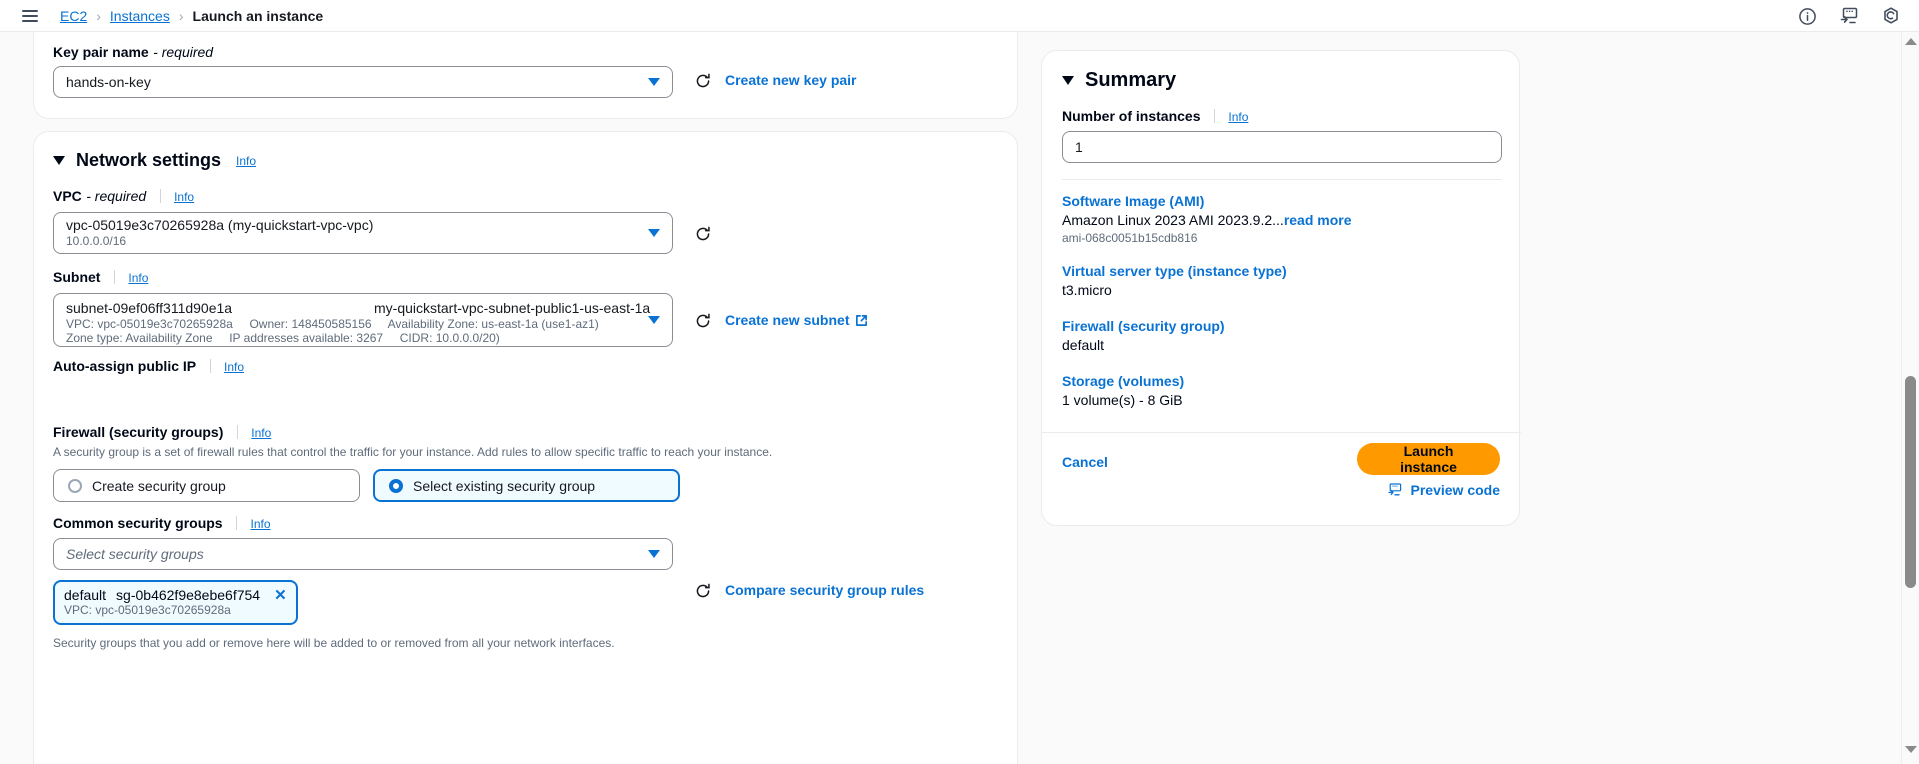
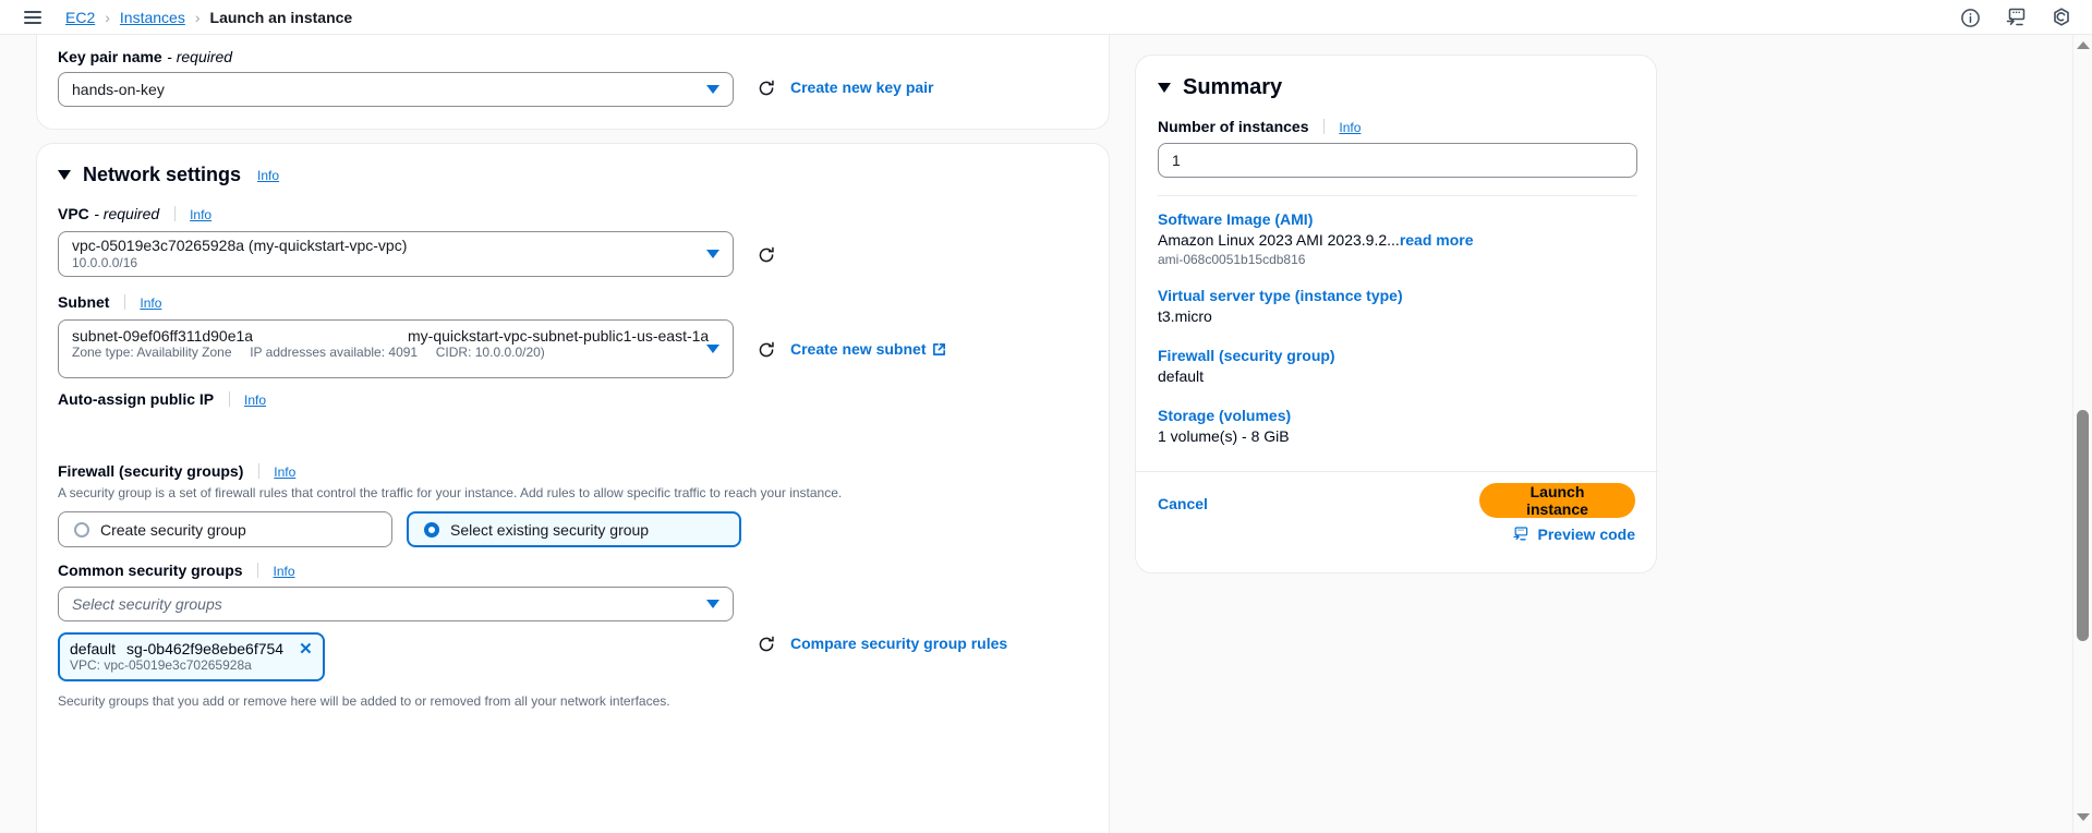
  EC2
  ›
  Instances
  ›
  Launch an instance
  Key pair name - required
  hands-on-key
  Create new key pair
  Network settings
  Info
  VPC - required Info
  vpc-05019e3c70265928a (my-quickstart-vpc-vpc)
  10.0.0.0/16
  Subnet Info
  subnet-09ef06ff311d90e1a
  my-quickstart-vpc-subnet-public1-us-east-1a
- VPC: vpc-05019e3c70265928a Owner: 148450585156 Availability Zone: us-east-1a (use1-az1)
- Zone type: Availability Zone IP addresses available: 3267 CIDR: 10.0.0.0/20)
+ Zone type: Availability Zone IP addresses available: 4091 CIDR: 10.0.0.0/20)
  Create new subnet
  Auto-assign public IP Info
  Firewall (security groups) Info
  A security group is a set of firewall rules that control the traffic for your instance. Add rules to allow specific traffic to reach your instance.
  Create security group
  Select existing security group
  Common security groups Info
  Select security groups
  default
  sg-0b462f9e8ebe6f754
  ✕
  VPC: vpc-05019e3c70265928a
  Compare security group rules
  Security groups that you add or remove here will be added to or removed from all your network interfaces.
  Summary
  Number of instances Info
  1
  Software Image (AMI)
  Amazon Linux 2023 AMI 2023.9.2...read more
  ami-068c0051b15cdb816
  Virtual server type (instance type)
  t3.micro
  Firewall (security group)
  default
  Storage (volumes)
  1 volume(s) - 8 GiB
  Cancel
  Launch instance
  Preview code
